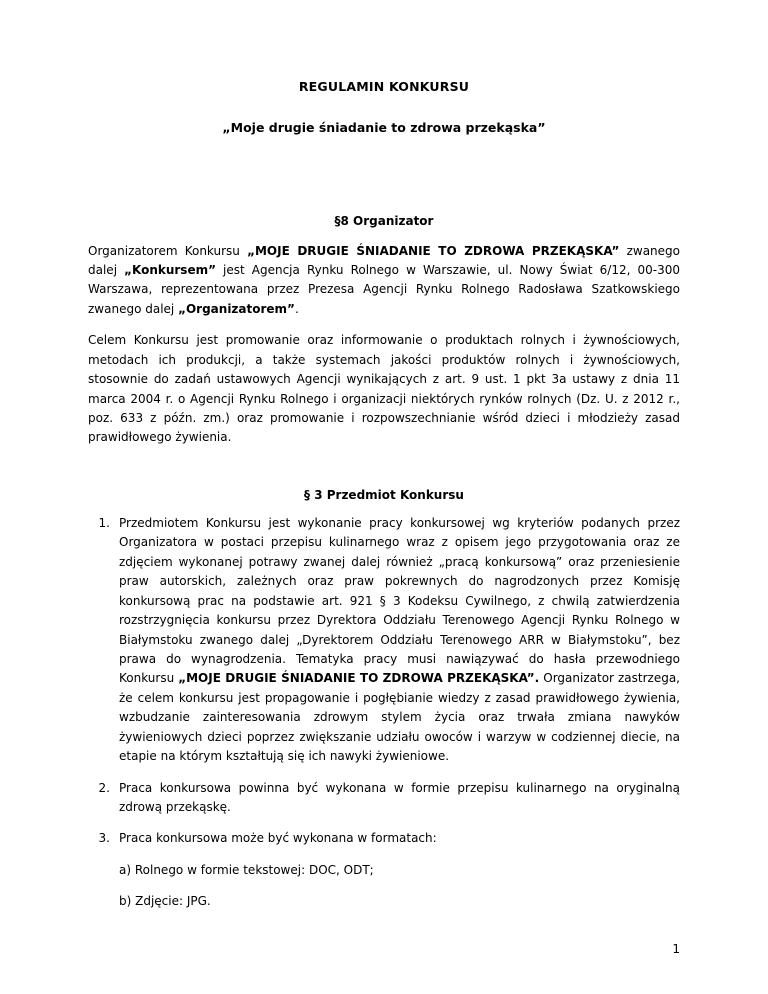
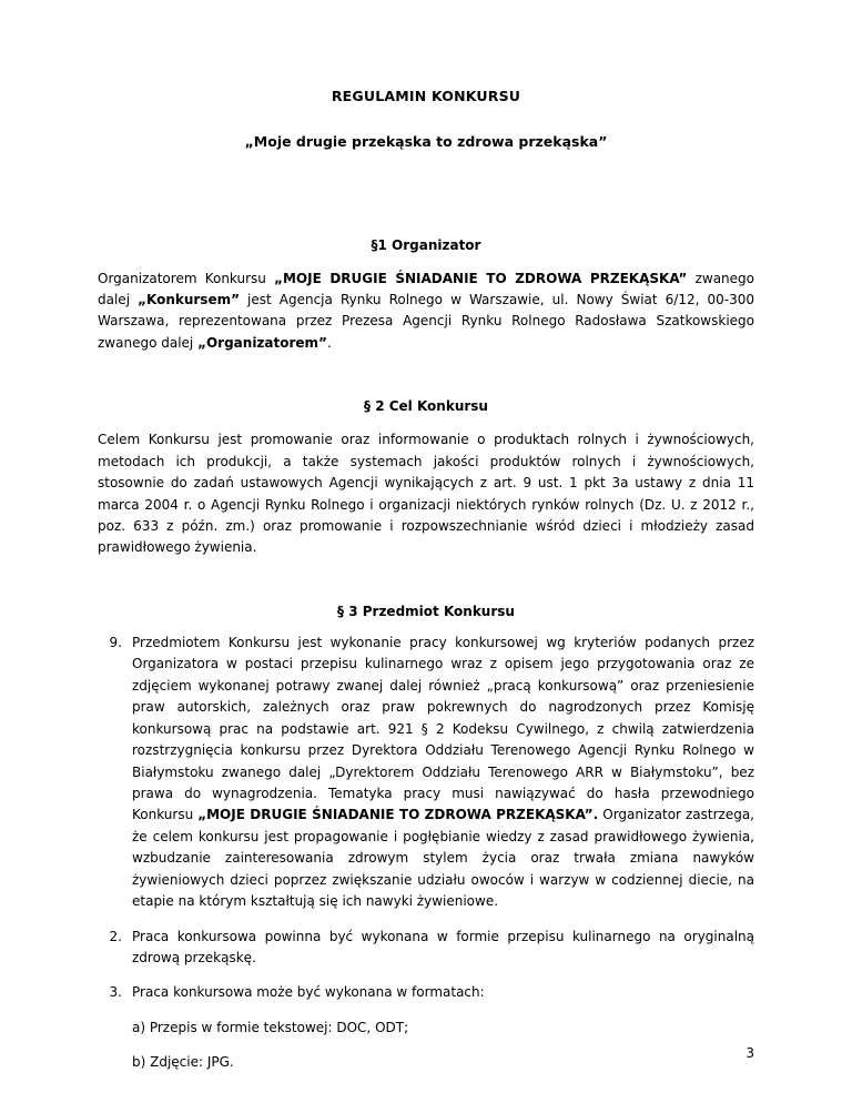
  REGULAMIN KONKURSU
- „Moje drugie śniadanie to zdrowa przekąska”
+ „Moje drugie przekąska to zdrowa przekąska”
- §8 Organizator
+ §1 Organizator
  Organizatorem Konkursu „MOJE DRUGIE ŚNIADANIE TO ZDROWA PRZEKĄSKA” zwanego dalej „Konkursem” jest Agencja Rynku Rolnego w Warszawie, ul. Nowy Świat 6/12, 00-300 Warszawa, reprezentowana przez Prezesa Agencji Rynku Rolnego Radosława Szatkowskiego zwanego dalej „Organizatorem”.
+ § 2 Cel Konkursu
  Celem Konkursu jest promowanie oraz informowanie o produktach rolnych i żywnościowych, metodach ich produkcji, a także systemach jakości produktów rolnych i żywnościowych, stosownie do zadań ustawowych Agencji wynikających z art. 9 ust. 1 pkt 3a ustawy z dnia 11 marca 2004 r. o Agencji Rynku Rolnego i organizacji niektórych rynków rolnych (Dz. U. z 2012 r., poz. 633 z późn. zm.) oraz promowanie i rozpowszechnianie wśród dzieci i młodzieży zasad prawidłowego żywienia.
  § 3 Przedmiot Konkursu
- 1.
+ 9.
- Przedmiotem Konkursu jest wykonanie pracy konkursowej wg kryteriów podanych przez Organizatora w postaci przepisu kulinarnego wraz z opisem jego przygotowania oraz ze zdjęciem wykonanej potrawy zwanej dalej również „pracą konkursową” oraz przeniesienie praw autorskich, zależnych oraz praw pokrewnych do nagrodzonych przez Komisję konkursową prac na podstawie art. 921 § 3 Kodeksu Cywilnego, z chwilą zatwierdzenia rozstrzygnięcia konkursu przez Dyrektora Oddziału Terenowego Agencji Rynku Rolnego w Białymstoku zwanego dalej „Dyrektorem Oddziału Terenowego ARR w Białymstoku”, bez prawa do wynagrodzenia. Tematyka pracy musi nawiązywać do hasła przewodniego Konkursu „MOJE DRUGIE ŚNIADANIE TO ZDROWA PRZEKĄSKA”. Organizator zastrzega, że celem konkursu jest propagowanie i pogłębianie wiedzy z zasad prawidłowego żywienia, wzbudzanie zainteresowania zdrowym stylem życia oraz trwała zmiana nawyków żywieniowych dzieci poprzez zwiększanie udziału owoców i warzyw w codziennej diecie, na etapie na którym kształtują się ich nawyki żywieniowe.
+ Przedmiotem Konkursu jest wykonanie pracy konkursowej wg kryteriów podanych przez Organizatora w postaci przepisu kulinarnego wraz z opisem jego przygotowania oraz ze zdjęciem wykonanej potrawy zwanej dalej również „pracą konkursową” oraz przeniesienie praw autorskich, zależnych oraz praw pokrewnych do nagrodzonych przez Komisję konkursową prac na podstawie art. 921 § 2 Kodeksu Cywilnego, z chwilą zatwierdzenia rozstrzygnięcia konkursu przez Dyrektora Oddziału Terenowego Agencji Rynku Rolnego w Białymstoku zwanego dalej „Dyrektorem Oddziału Terenowego ARR w Białymstoku”, bez prawa do wynagrodzenia. Tematyka pracy musi nawiązywać do hasła przewodniego Konkursu „MOJE DRUGIE ŚNIADANIE TO ZDROWA PRZEKĄSKA”. Organizator zastrzega, że celem konkursu jest propagowanie i pogłębianie wiedzy z zasad prawidłowego żywienia, wzbudzanie zainteresowania zdrowym stylem życia oraz trwała zmiana nawyków żywieniowych dzieci poprzez zwiększanie udziału owoców i warzyw w codziennej diecie, na etapie na którym kształtują się ich nawyki żywieniowe.
  2.
  Praca konkursowa powinna być wykonana w formie przepisu kulinarnego na oryginalną zdrową przekąskę.
  3.
  Praca konkursowa może być wykonana w formatach:
- a) Rolnego w formie tekstowej: DOC, ODT;
+ a) Przepis w formie tekstowej: DOC, ODT;
  b) Zdjęcie: JPG.
- 1
+ 3
